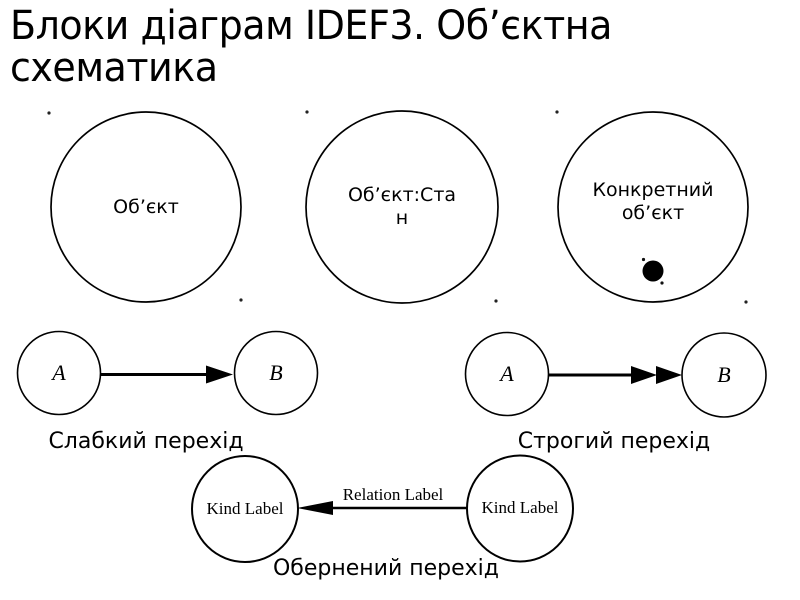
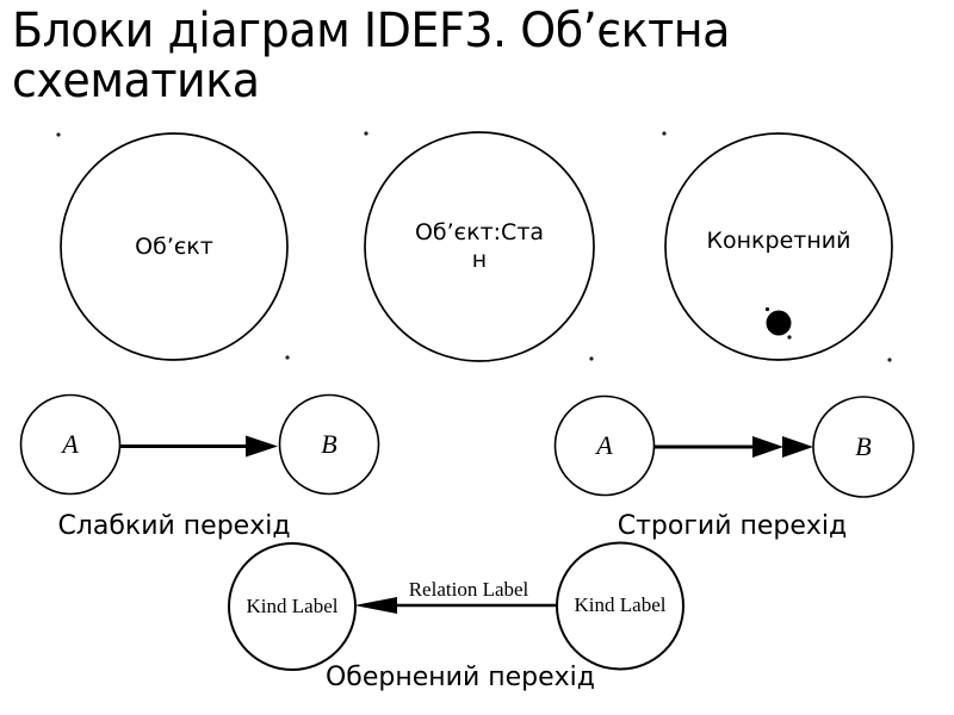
  Блоки діаграм IDEF3. Об’єктна
  схематика
  Об’єкт
  Об’єкт:Ста
  н
  Конкретний
- об’єкт
  A
  B
  A
  B
  Слабкий перехід
  Строгий перехід
  Kind Label
  Kind Label
  Relation Label
  Обернений перехід
